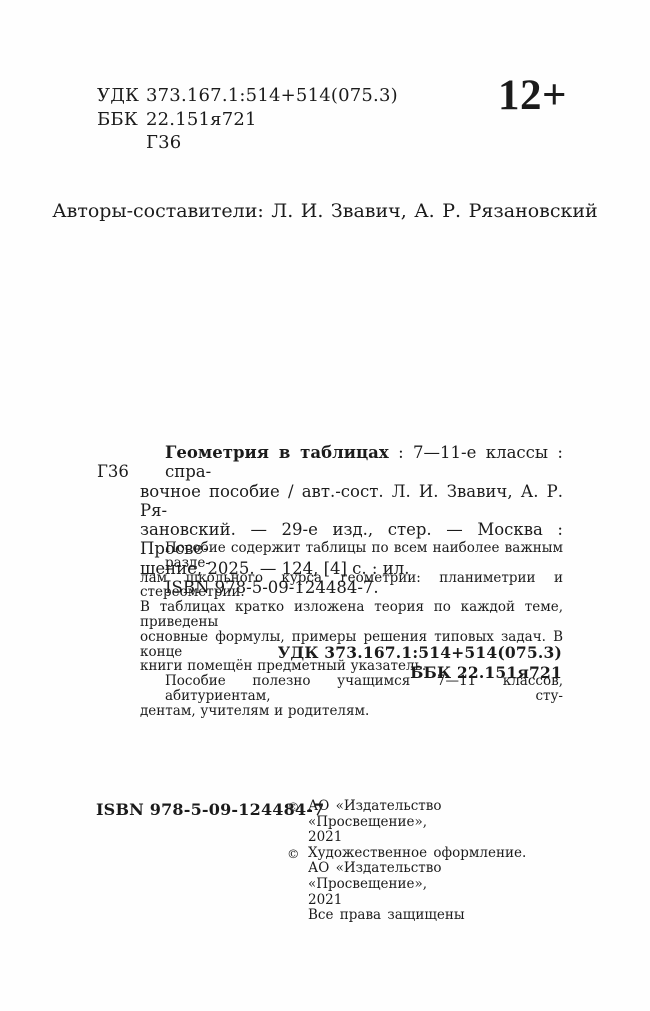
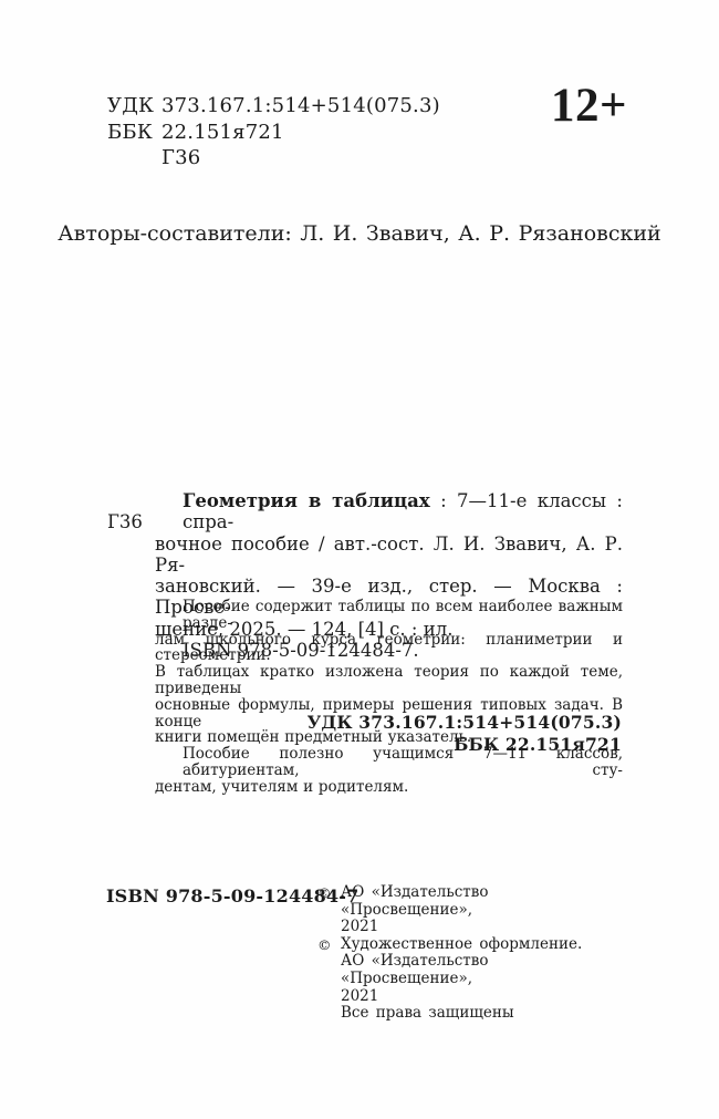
  УДК
  373.167.1:514+514(075.3)
  ББК
  22.151я721
  Г36
  12+
  Авторы-составители: Л. И. Звавич, А. Р. Рязановский
  Г36
  Геометрия в таблицах : 7—11-е классы : спра-
  вочное пособие / авт.-сост. Л. И. Звавич, А. Р. Ря-
- зановский. — 29-е изд., стер. — Москва : Просве-
+ зановский. — 39-е изд., стер. — Москва : Просве-
  щение, 2025. — 124, [4] с. : ил.
  ISBN 978-5-09-124484-7.
  Пособие содержит таблицы по всем наиболее важным разде-
  лам школьного курса геометрии: планиметрии и стереометрии.
  В таблицах кратко изложена теория по каждой теме, приведены
  основные формулы, примеры решения типовых задач. В конце
  книги помещён предметный указатель.
  Пособие полезно учащимся 7—11 классов, абитуриентам, сту-
  дентам, учителям и родителям.
  УДК 373.167.1:514+514(075.3)
  ББК 22.151я721
  ISBN 978-5-09-124484-7
  ©
  АО «Издательство «Просвещение»,
  2021
  ©
  Художественное оформление.
  АО «Издательство «Просвещение»,
  2021
  Все права защищены
